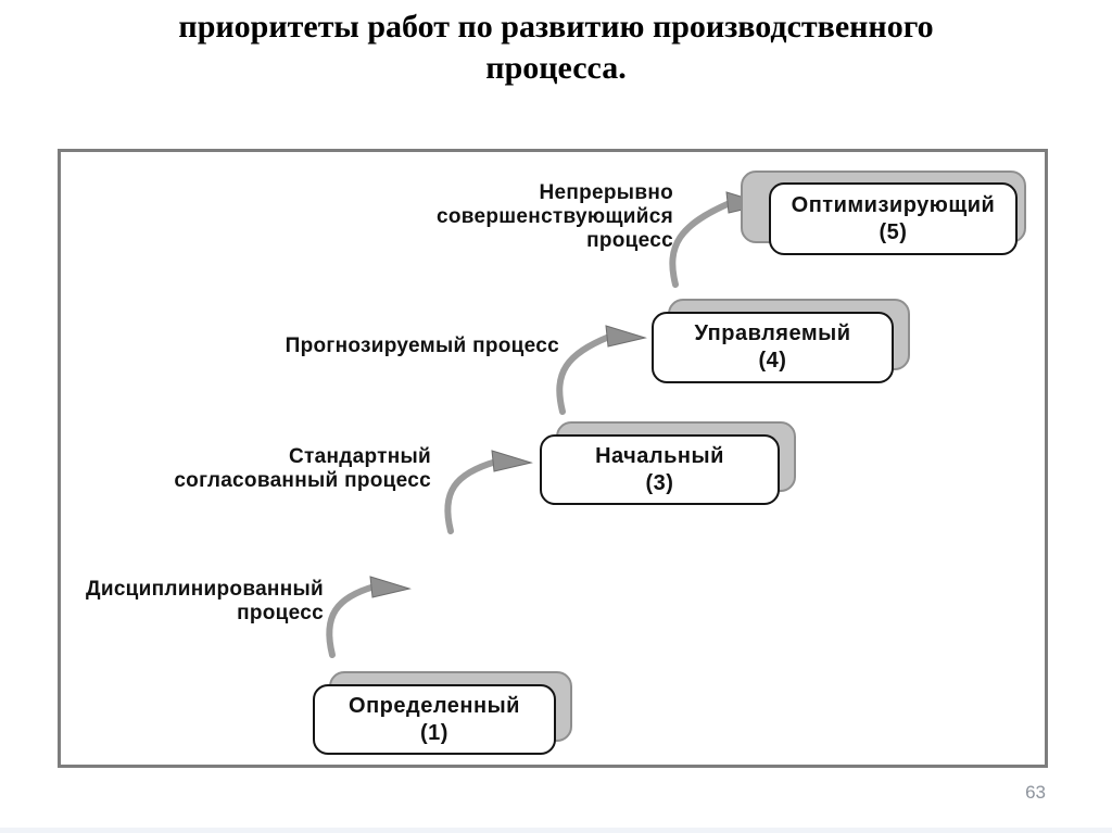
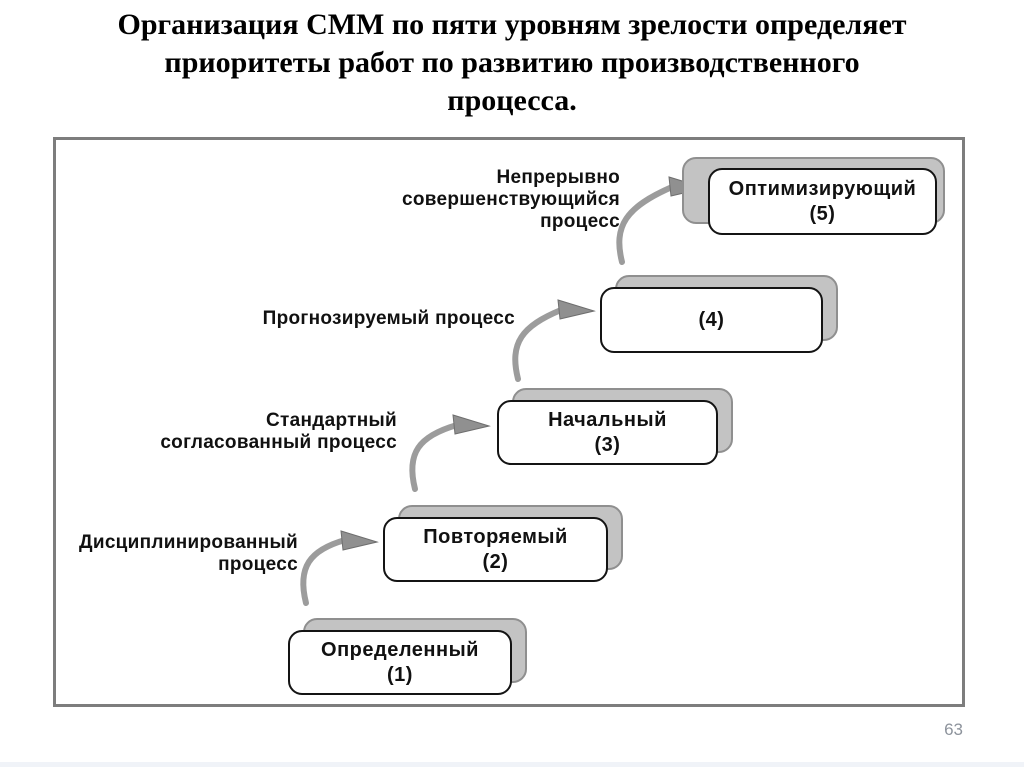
+ Организация CMM по пяти уровням зрелости определяет
  приоритеты работ по развитию производственного
  процесса.
  Определенный
  (1)
+ Повторяемый
+ (2)
  Начальный
  (3)
- Управляемый
  (4)
  Оптимизирующий
  (5)
  Дисциплинированный
  процесс
  Стандартный
  согласованный процесс
  Прогнозируемый процесс
  Непрерывно
  совершенствующийся
  процесс
  63
